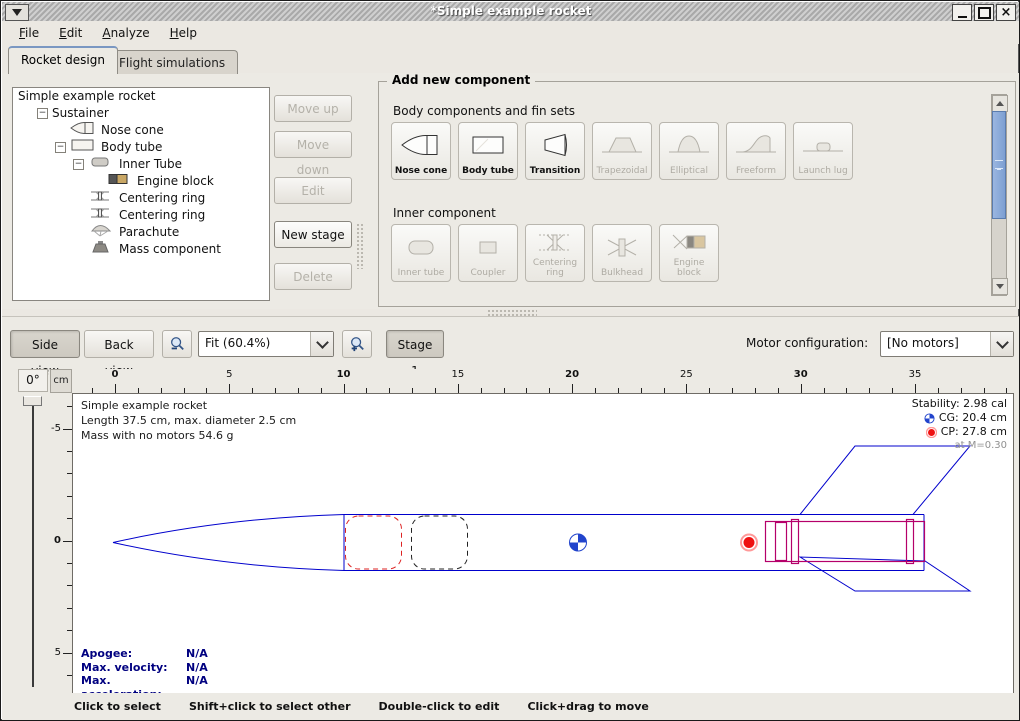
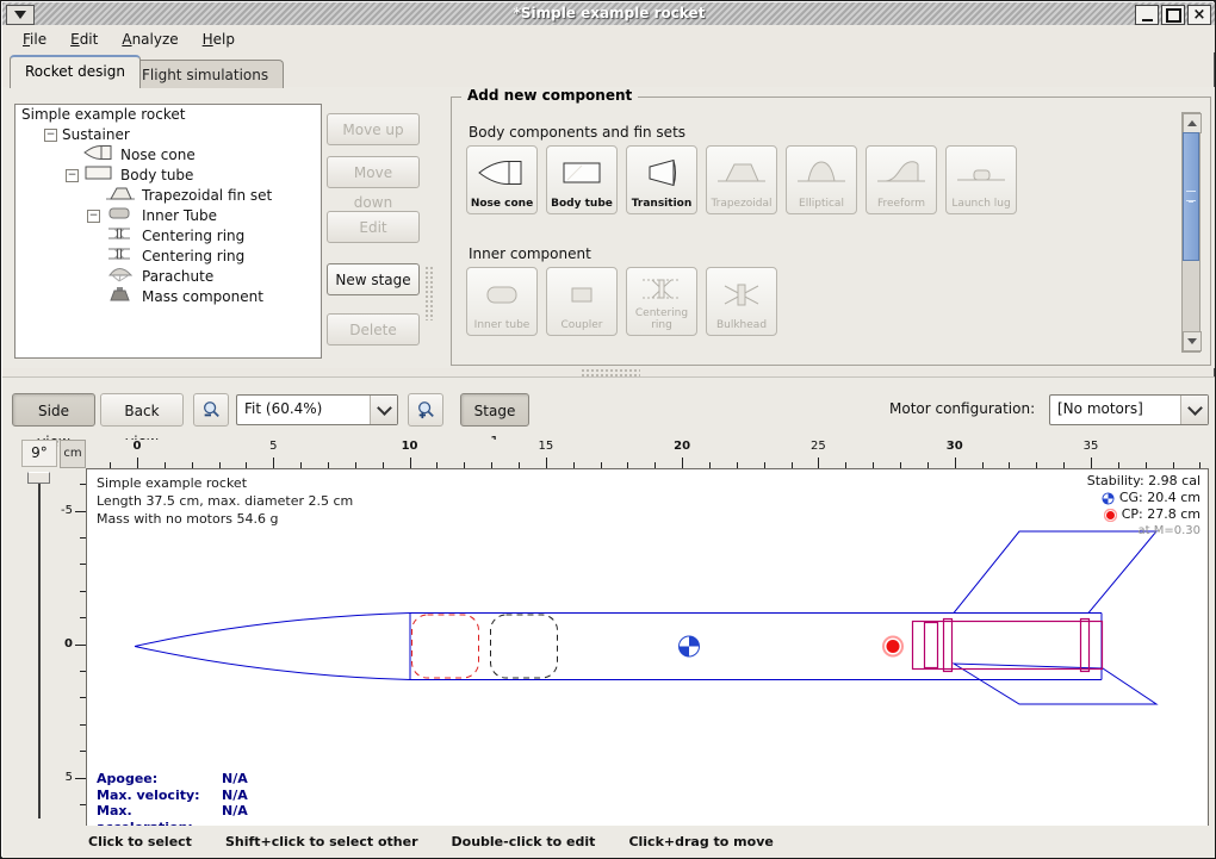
  *Simple example rocket
  ×
  File
  Edit
  Analyze
  Help
  Rocket design
  Flight simulations
  Simple example rocket
  −
  Sustainer
  Nose cone
  −
  Body tube
+ Trapezoidal fin set
  −
  Inner Tube
- Engine block
  Centering ring
  Centering ring
  Parachute
  Mass component
  Move up
  Move down
  Edit
  New stage
  Delete
  Add new component
  Body components and fin sets
  Nose cone
  Body tube
  Transition
  Trapezoidal
  Elliptical
  Freeform
  Launch lug
  Inner component
  Inner tube
  Coupler
  Centering
  ring
  Bulkhead
- Engine
- block
  Fit (60.4%)
  Stage
  Motor configuration:
  [No motors]
- 0°
+ 9°
  cm
  0
  5
  10
  15
  20
  25
  30
  35
  -5
  0
  5
  Simple example rocket
  Length 37.5 cm, max. diameter 2.5 cm
  Mass with no motors 54.6 g
  Stability: 2.98 cal
  CG: 20.4 cm
  CP: 27.8 cm
  at M=0.30
  Apogee:
  N/A
  Max. velocity:
  N/A
  N/A
  Click to select
  Shift+click to select other
  Double-click to edit
  Click+drag to move
